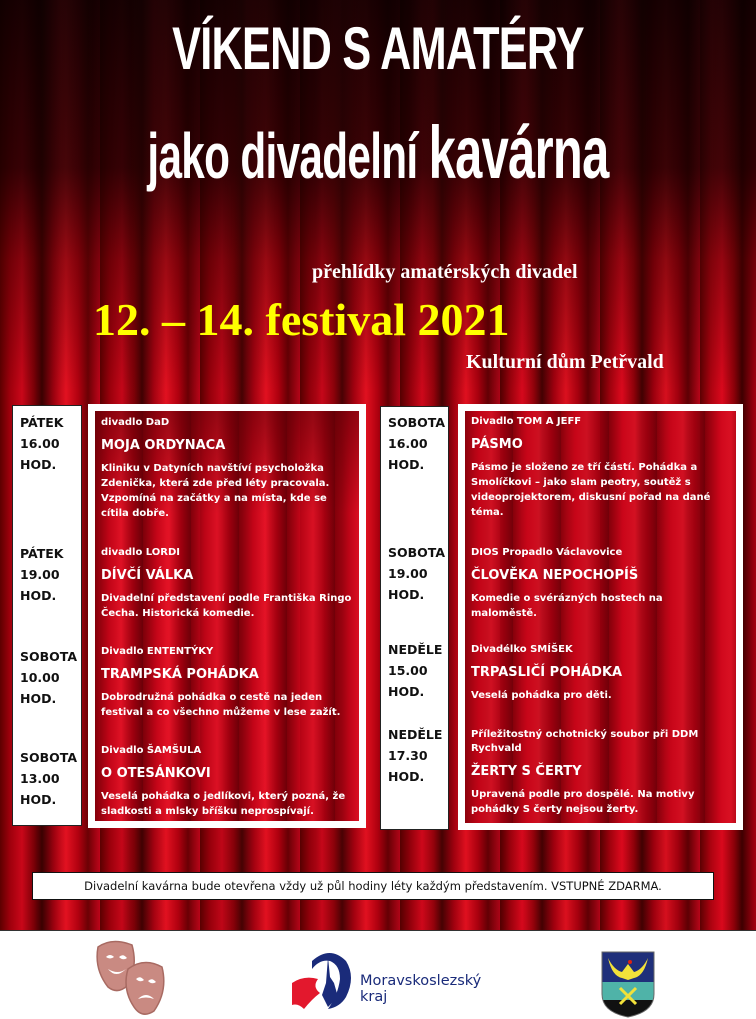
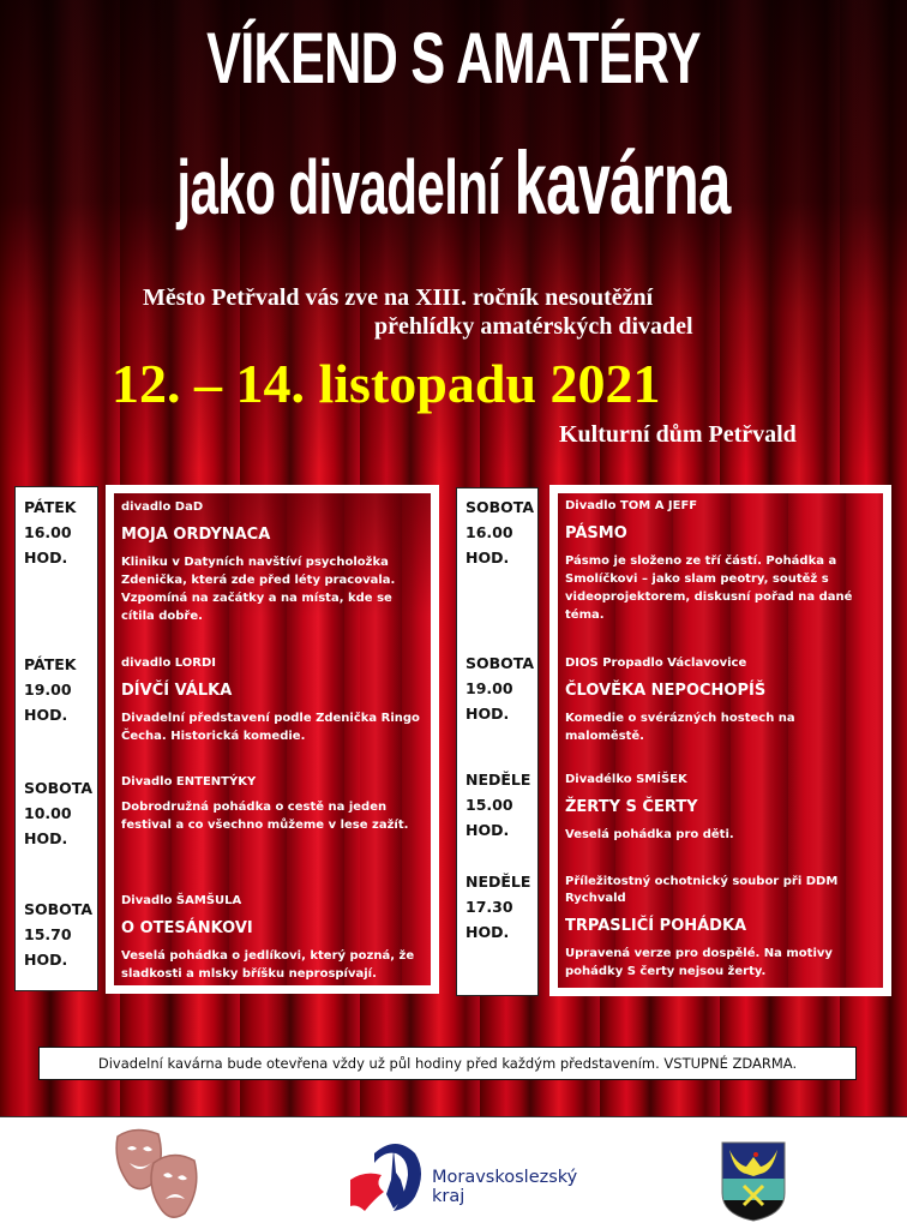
  VÍKEND S AMATÉRY
  jako divadelní kavárna
+ Město Petřvald vás zve na XIII. ročník nesoutěžní
  přehlídky amatérských divadel
- 12. – 14. festival 2021
+ 12. – 14. listopadu 2021
  Kulturní dům Petřvald
  PÁTEK
  16.00
  HOD.
  PÁTEK
  19.00
  HOD.
  SOBOTA
  10.00
  HOD.
  SOBOTA
- 13.00
+ 15.70
  HOD.
  divadlo DaD
  MOJA ORDYNACA
  Kliniku v Datyních navštíví psycholožka Zdenička, která zde před léty pracovala. Vzpomíná na začátky a na místa, kde se cítila dobře.
  divadlo LORDI
  DÍVČÍ VÁLKA
- Divadelní představení podle Františka Ringo Čecha. Historická komedie.
+ Divadelní představení podle Zdenička Ringo Čecha. Historická komedie.
  Divadlo ENTENTÝKY
- TRAMPSKÁ POHÁDKA
  Dobrodružná pohádka o cestě na jeden festival a co všechno můžeme v lese zažít.
  Divadlo ŠAMŠULA
  O OTESÁNKOVI
  Veselá pohádka o jedlíkovi, který pozná, že sladkosti a mlsky bříšku neprospívají.
  SOBOTA
  16.00
  HOD.
  SOBOTA
  19.00
  HOD.
  NEDĚLE
  15.00
  HOD.
  NEDĚLE
  17.30
  HOD.
  Divadlo TOM A JEFF
  PÁSMO
  Pásmo je složeno ze tří částí. Pohádka a Smolíčkovi – jako slam peotry, soutěž s videoprojektorem, diskusní pořad na dané téma.
  DIOS Propadlo Václavovice
  ČLOVĚKA NEPOCHOPÍŠ
  Komedie o svérázných hostech na maloměstě.
  Divadélko SMÍŠEK
- TRPASLIČÍ POHÁDKA
+ ŽERTY S ČERTY
  Veselá pohádka pro děti.
  Příležitostný ochotnický soubor při DDM Rychvald
- ŽERTY S ČERTY
+ TRPASLIČÍ POHÁDKA
- Upravená podle pro dospělé. Na motivy pohádky S čerty nejsou žerty.
+ Upravená verze pro dospělé. Na motivy pohádky S čerty nejsou žerty.
- Divadelní kavárna bude otevřena vždy už půl hodiny léty každým představením. VSTUPNÉ ZDARMA.
+ Divadelní kavárna bude otevřena vždy už půl hodiny před každým představením. VSTUPNÉ ZDARMA.
  Moravskoslezský
  kraj
